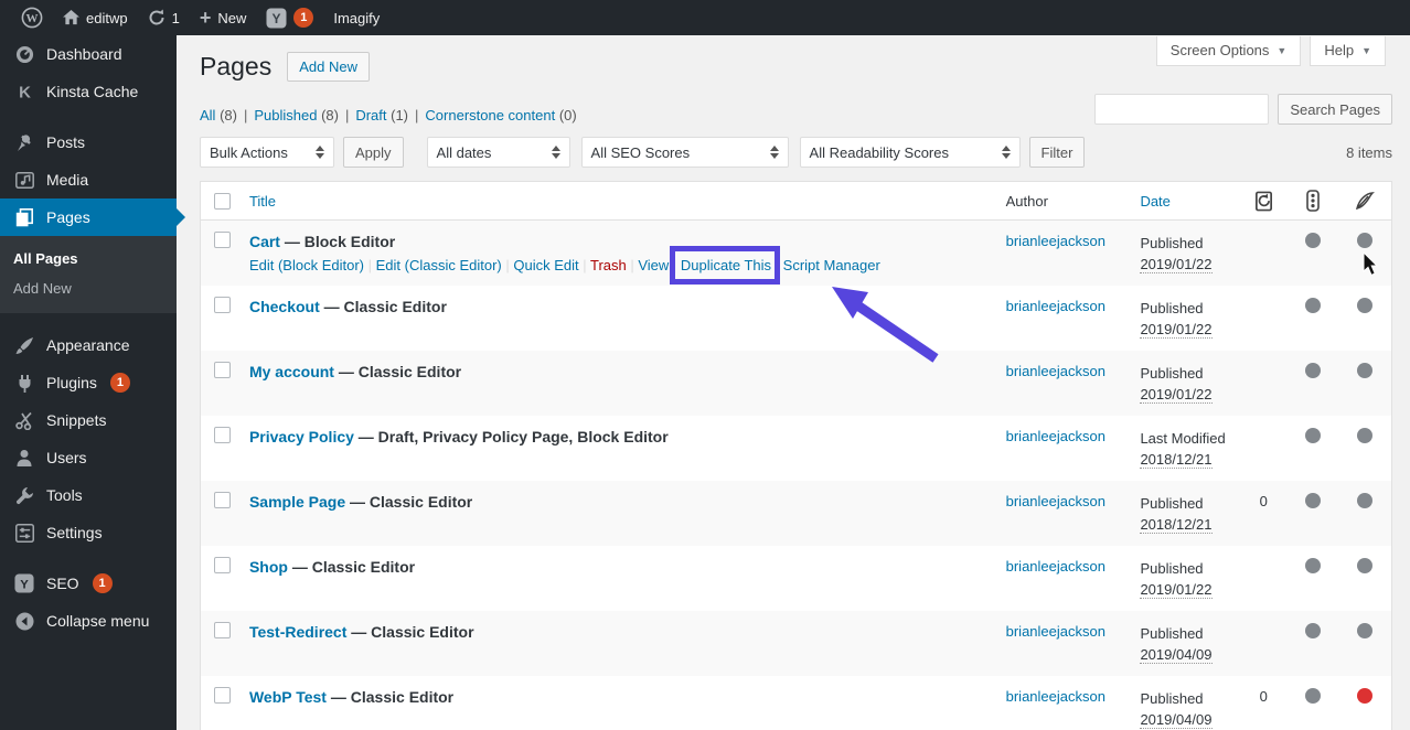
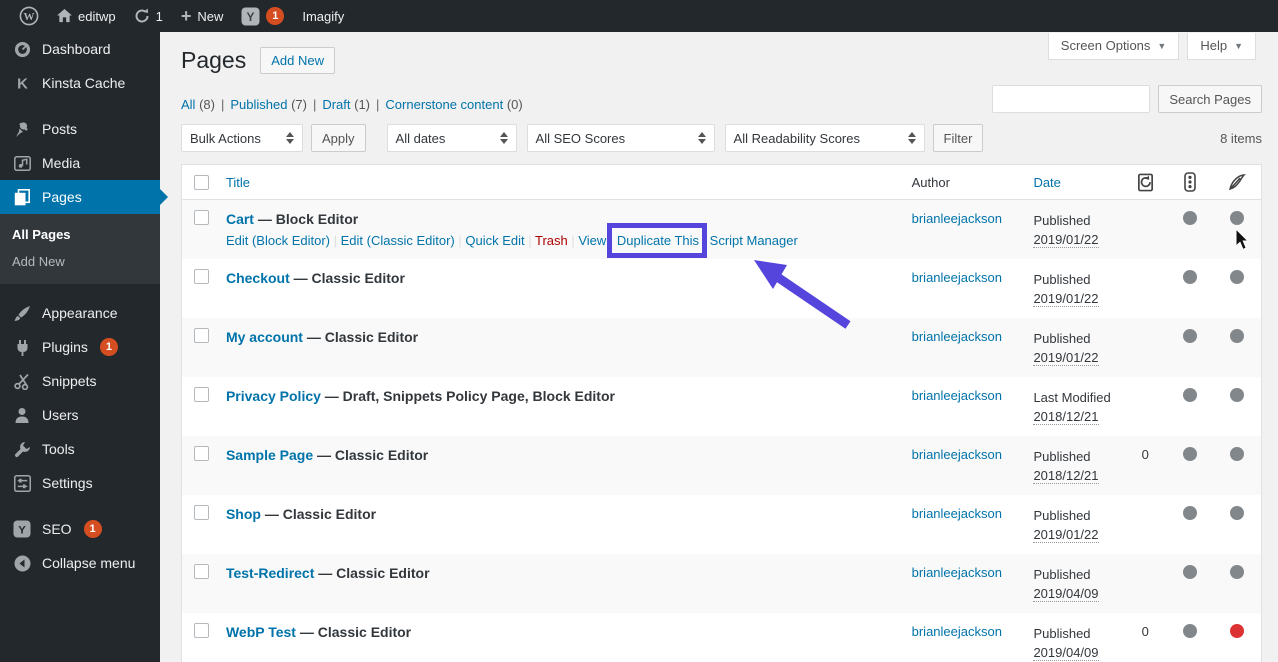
  W
  editwp
  1
  +
  New
  Y
  1
  Imagify
  Dashboard
  K
  Kinsta Cache
  Posts
  Media
  Pages
  All Pages
  Add New
  Appearance
  Plugins
  1
  Snippets
  Users
  Tools
  Settings
  Y
  SEO
  1
  Collapse menu
  Screen Options
  ▼
  Help
  ▼
  Pages
  Add New
  Search Pages
- All (8) | Published (8) | Draft (1) | Cornerstone content (0)
+ All (8) | Published (7) | Draft (1) | Cornerstone content (0)
  Bulk Actions
  Apply
  All dates
  All SEO Scores
  All Readability Scores
  Filter
  8 items
  Title
  Author
  Date
  Cart — Block Editor
  Edit (Block Editor) | Edit (Classic Editor) Quick Edit Trash View | Duplicate This Script Manager
  brianleejackson
  Published
  2019/01/22
  Checkout — Classic Editor
  brianleejackson
  Published
  2019/01/22
  My account — Classic Editor
  brianleejackson
  Published
  2019/01/22
- Privacy Policy — Draft, Privacy Policy Page, Block Editor
+ Privacy Policy — Draft, Snippets Policy Page, Block Editor
  brianleejackson
  Last Modified
  2018/12/21
  Sample Page — Classic Editor
  brianleejackson
  Published
  2018/12/21
  0
  Shop — Classic Editor
  brianleejackson
  Published
  2019/01/22
  Test-Redirect — Classic Editor
  brianleejackson
  Published
  2019/04/09
  WebP Test — Classic Editor
  brianleejackson
  Published
  2019/04/09
  0
